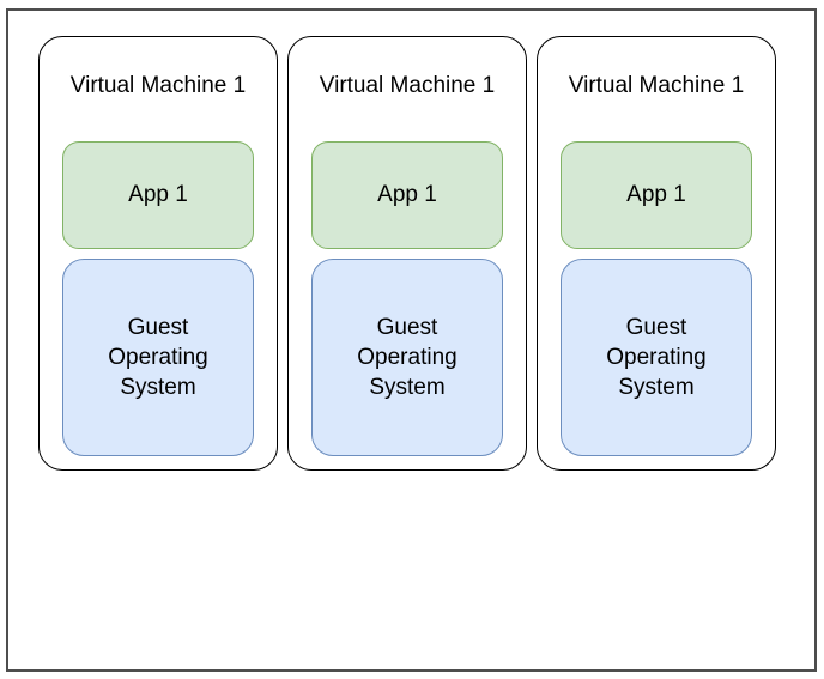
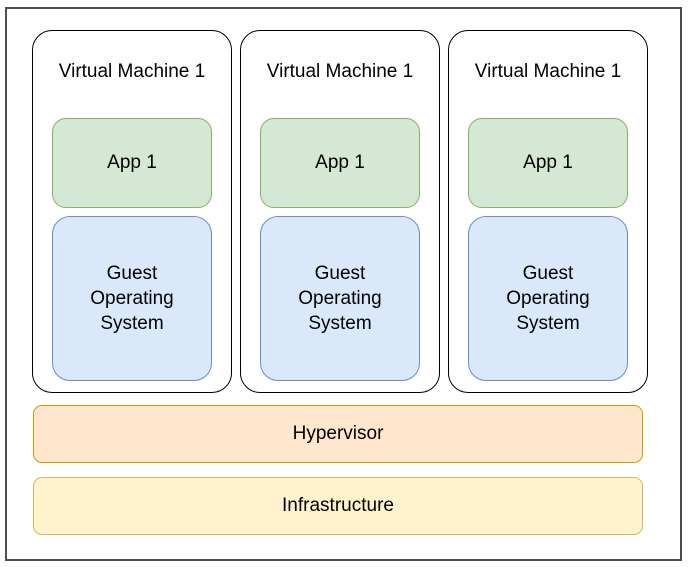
  Virtual Machine 1
  App 1
  Guest Operating System
  Virtual Machine 1
  App 1
  Guest Operating System
  Virtual Machine 1
  App 1
  Guest Operating System
+ Hypervisor
+ Infrastructure
